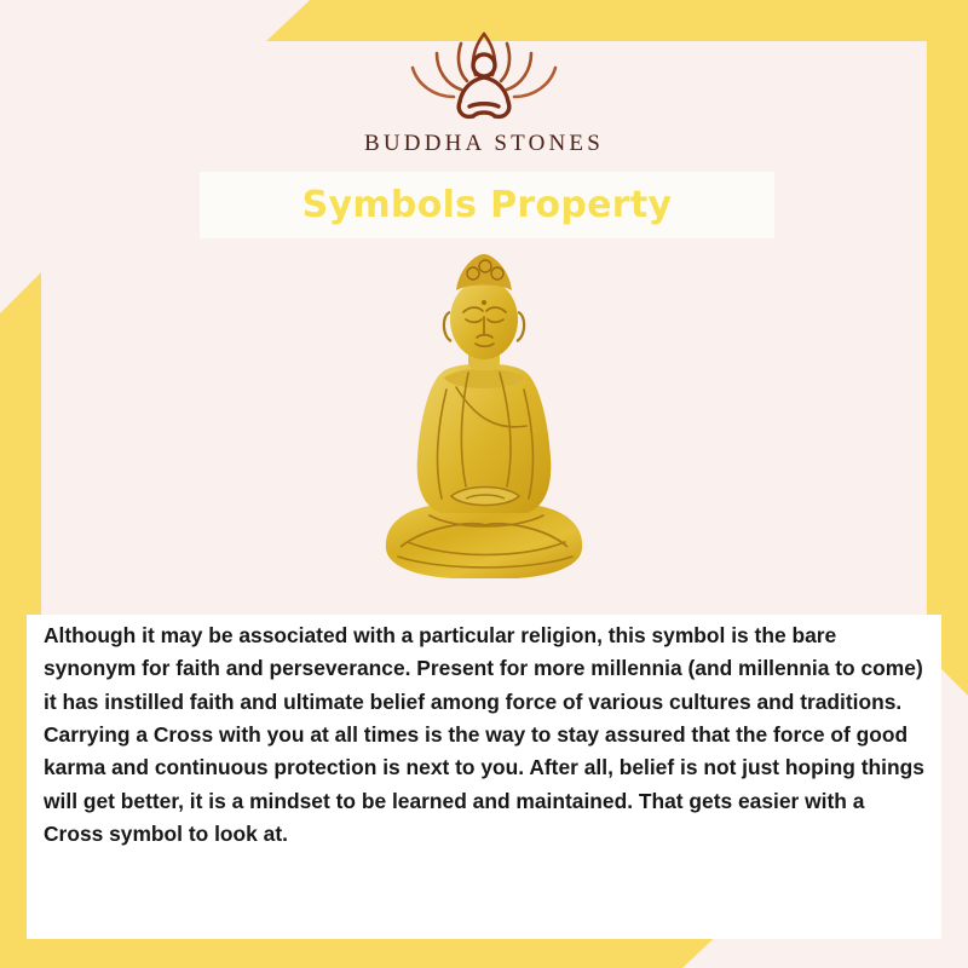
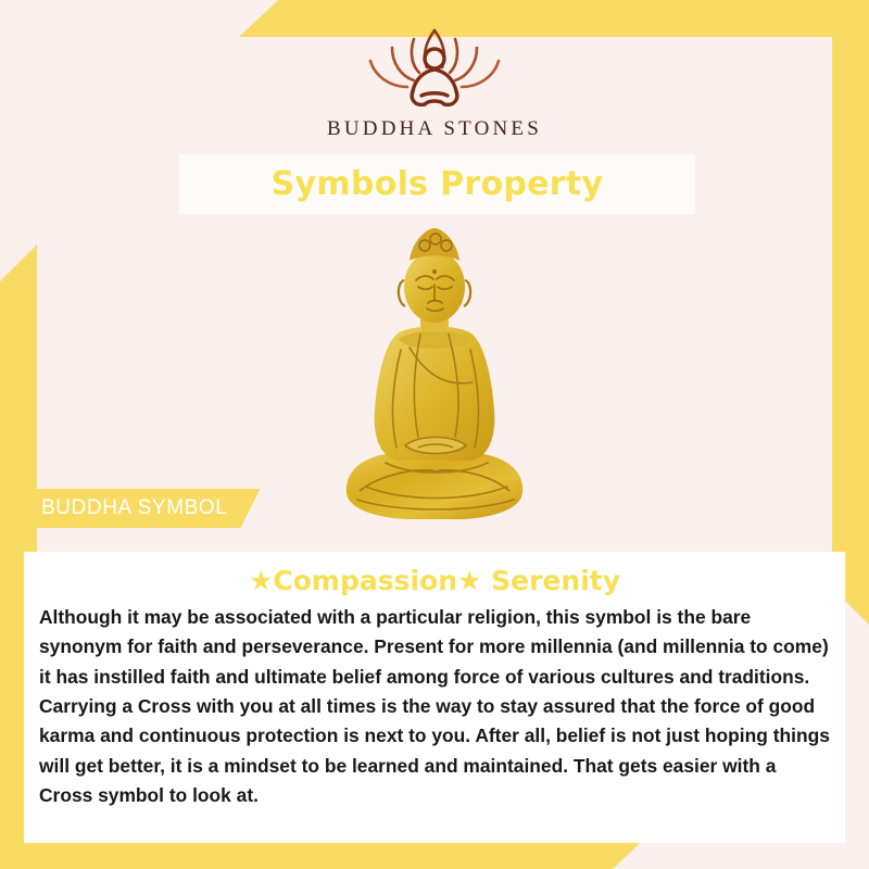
  BUDDHA STONES
  Symbols Property
+ BUDDHA SYMBOL
+ ★Compassion★ Serenity
  Although it may be associated with a particular religion, this symbol is the bare synonym for faith and perseverance. Present for more millennia (and millennia to come) it has instilled faith and ultimate belief among force of various cultures and traditions. Carrying a Cross with you at all times is the way to stay assured that the force of good karma and continuous protection is next to you. After all, belief is not just hoping things will get better, it is a mindset to be learned and maintained. That gets easier with a Cross symbol to look at.
